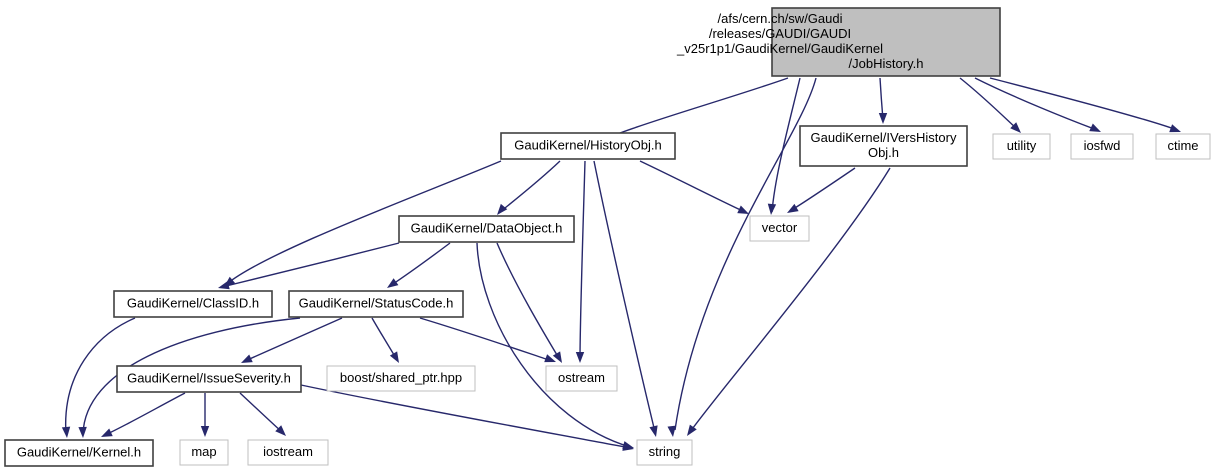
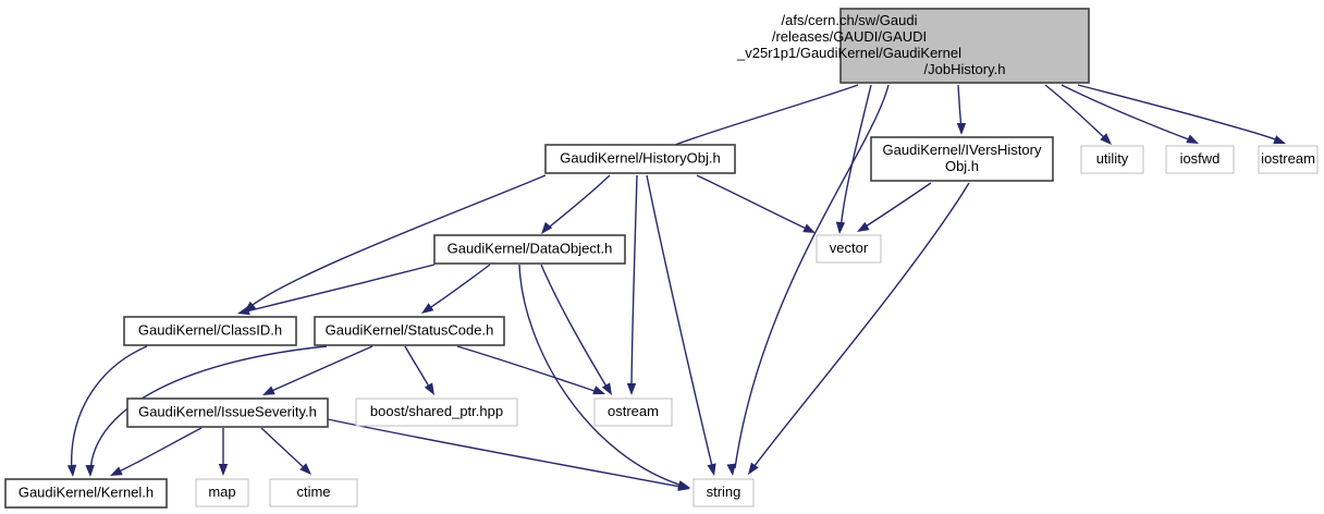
  /afs/cern.ch/sw/Gaudi
  /releases/GAUDI/GAUDI
  _v25r1p1/GaudiKernel/GaudiKernel
  /JobHistory.h
  GaudiKernel/HistoryObj.h
  GaudiKernel/IVersHistory
  Obj.h
  utility
  iosfwd
- ctime
+ iostream
  GaudiKernel/DataObject.h
  vector
  GaudiKernel/ClassID.h
  GaudiKernel/StatusCode.h
  GaudiKernel/IssueSeverity.h
  boost/shared_ptr.hpp
  ostream
  GaudiKernel/Kernel.h
  map
- iostream
+ ctime
  string
